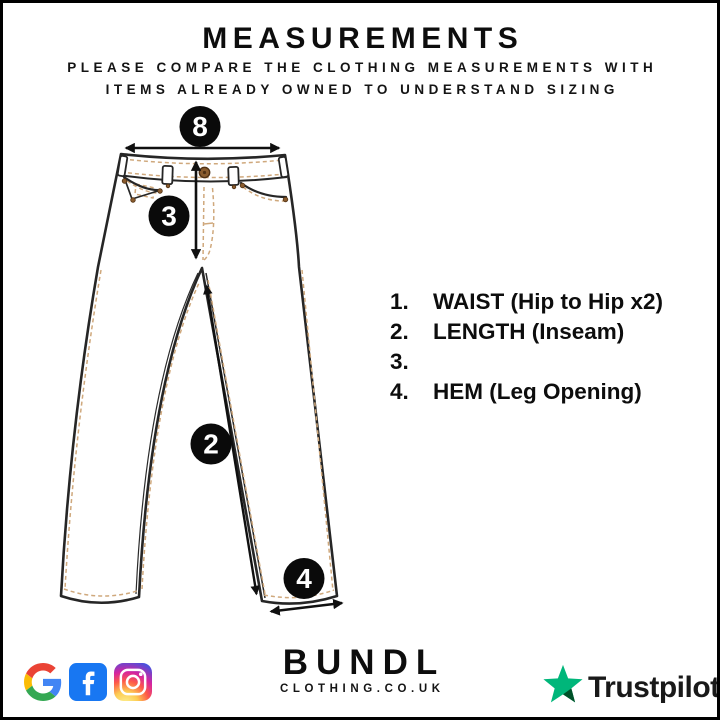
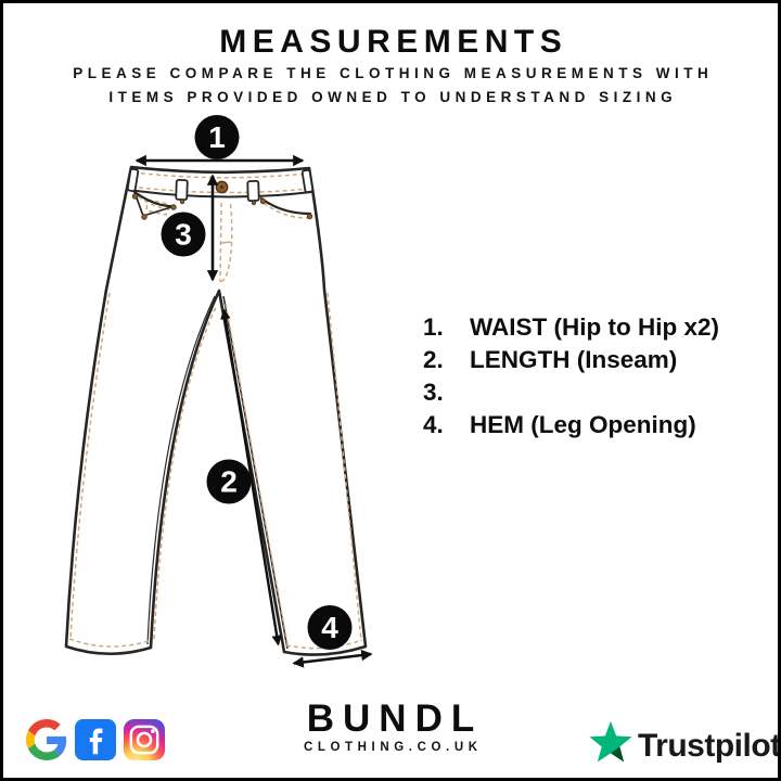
  MEASUREMENTS
  PLEASE COMPARE THE CLOTHING MEASUREMENTS WITH
- ITEMS ALREADY OWNED TO UNDERSTAND SIZING
+ ITEMS PROVIDED OWNED TO UNDERSTAND SIZING
- 8
+ 1
  3
  2
  4
  1.
  WAIST (Hip to Hip x2)
  2.
  LENGTH (Inseam)
  3.
  4.
  HEM (Leg Opening)
  BUNDL
  CLOTHING.CO.UK
  Trustpilot
